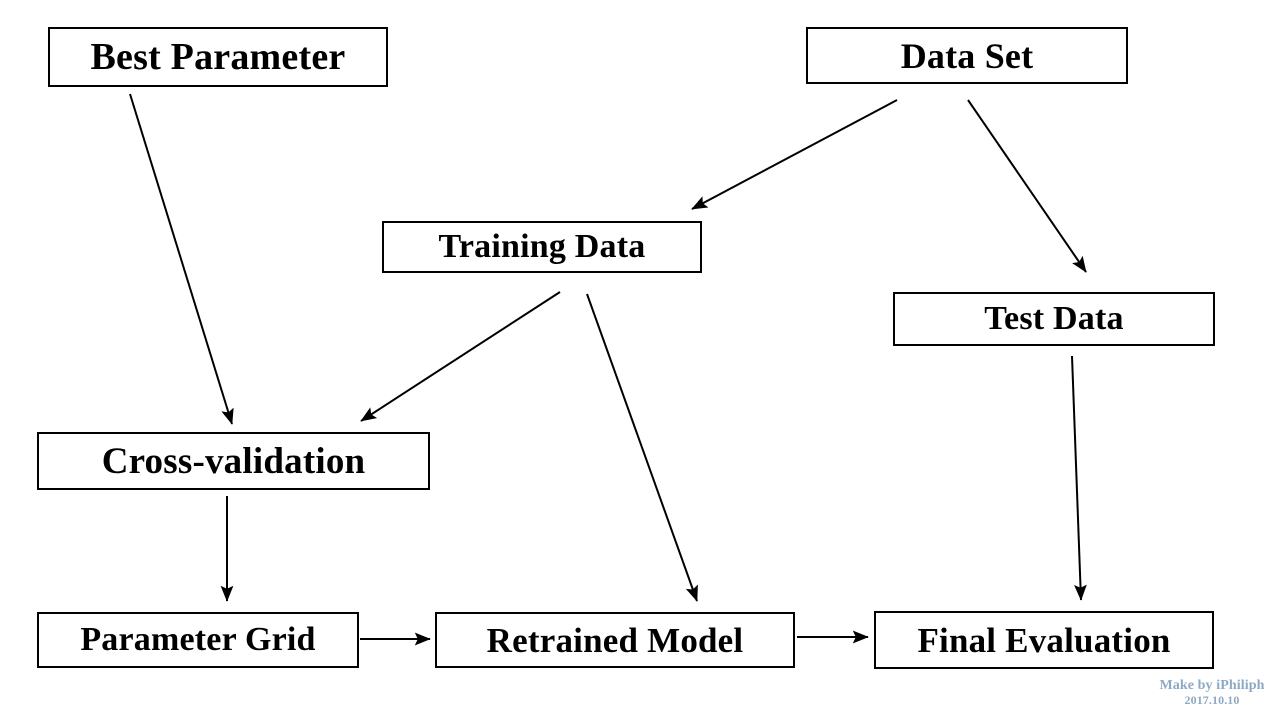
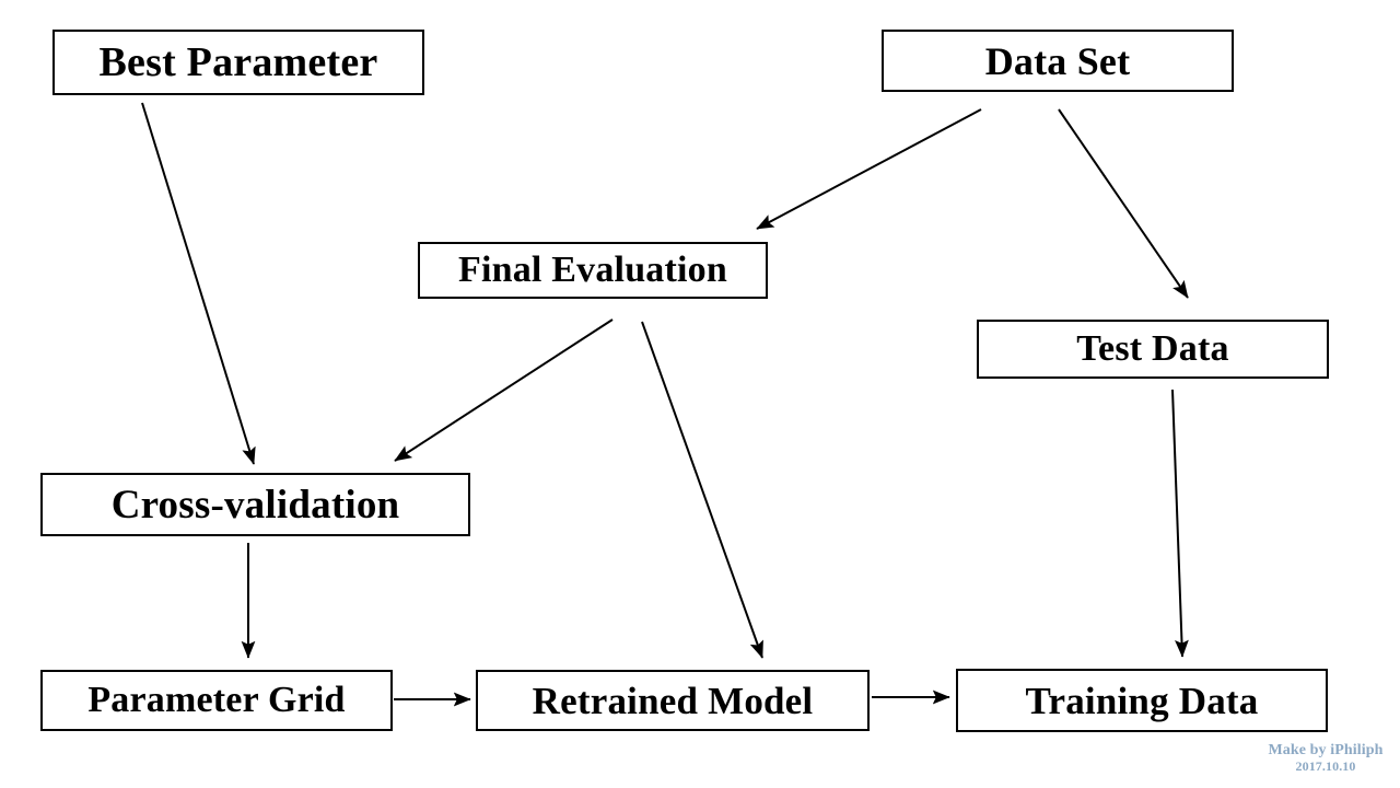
  Best Parameter
  Data Set
- Training Data
+ Final Evaluation
  Test Data
  Cross-validation
  Parameter Grid
  Retrained Model
- Final Evaluation
+ Training Data
  Make by iPhiliph
  2017.10.10
